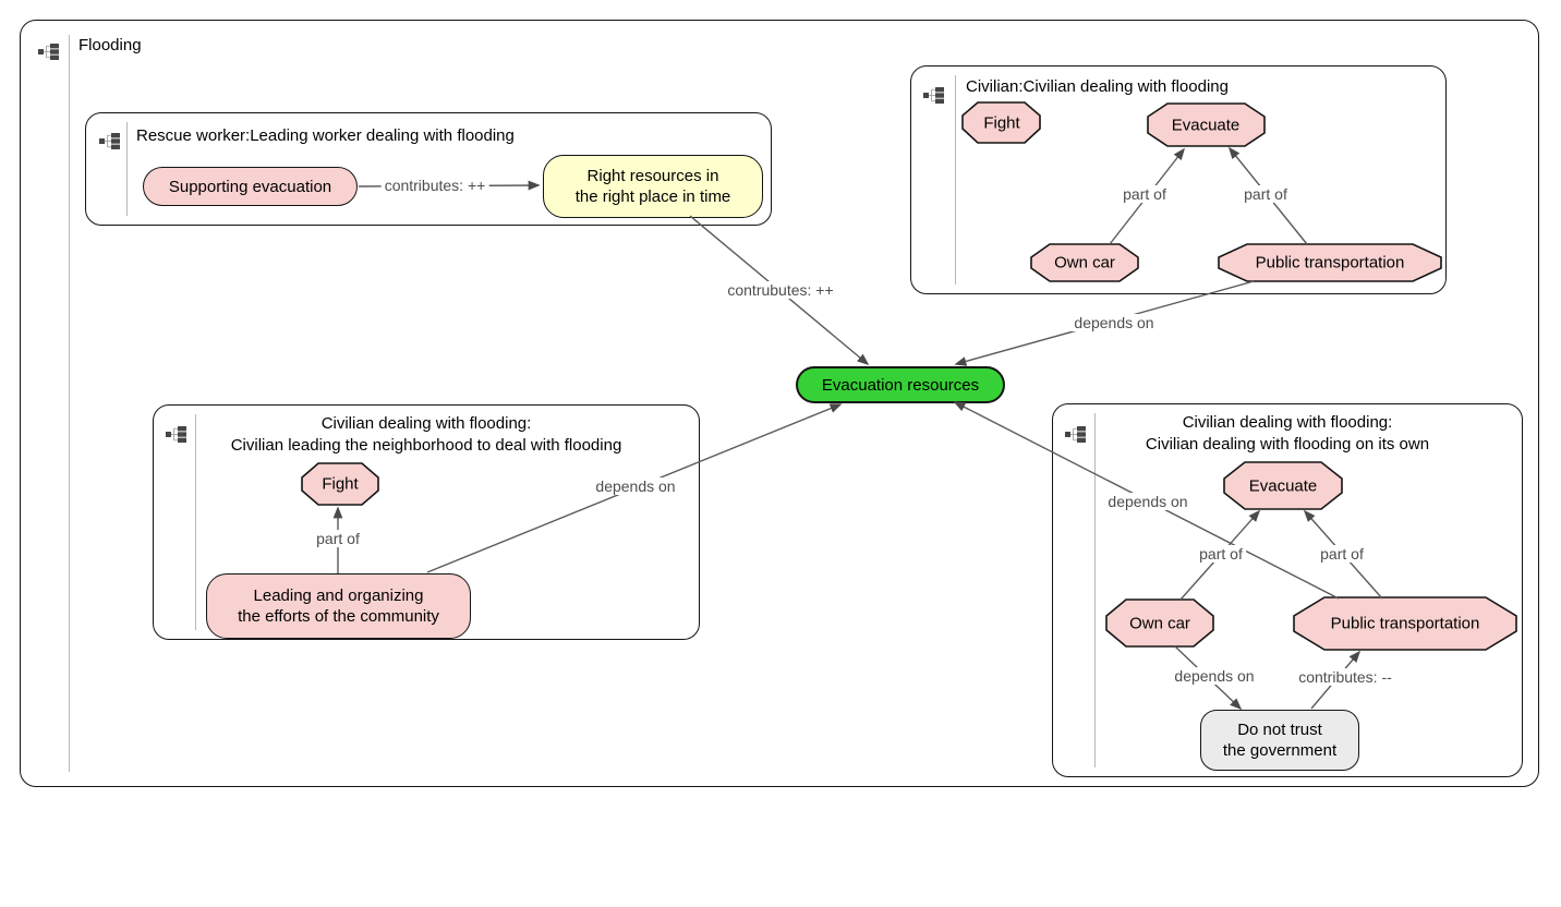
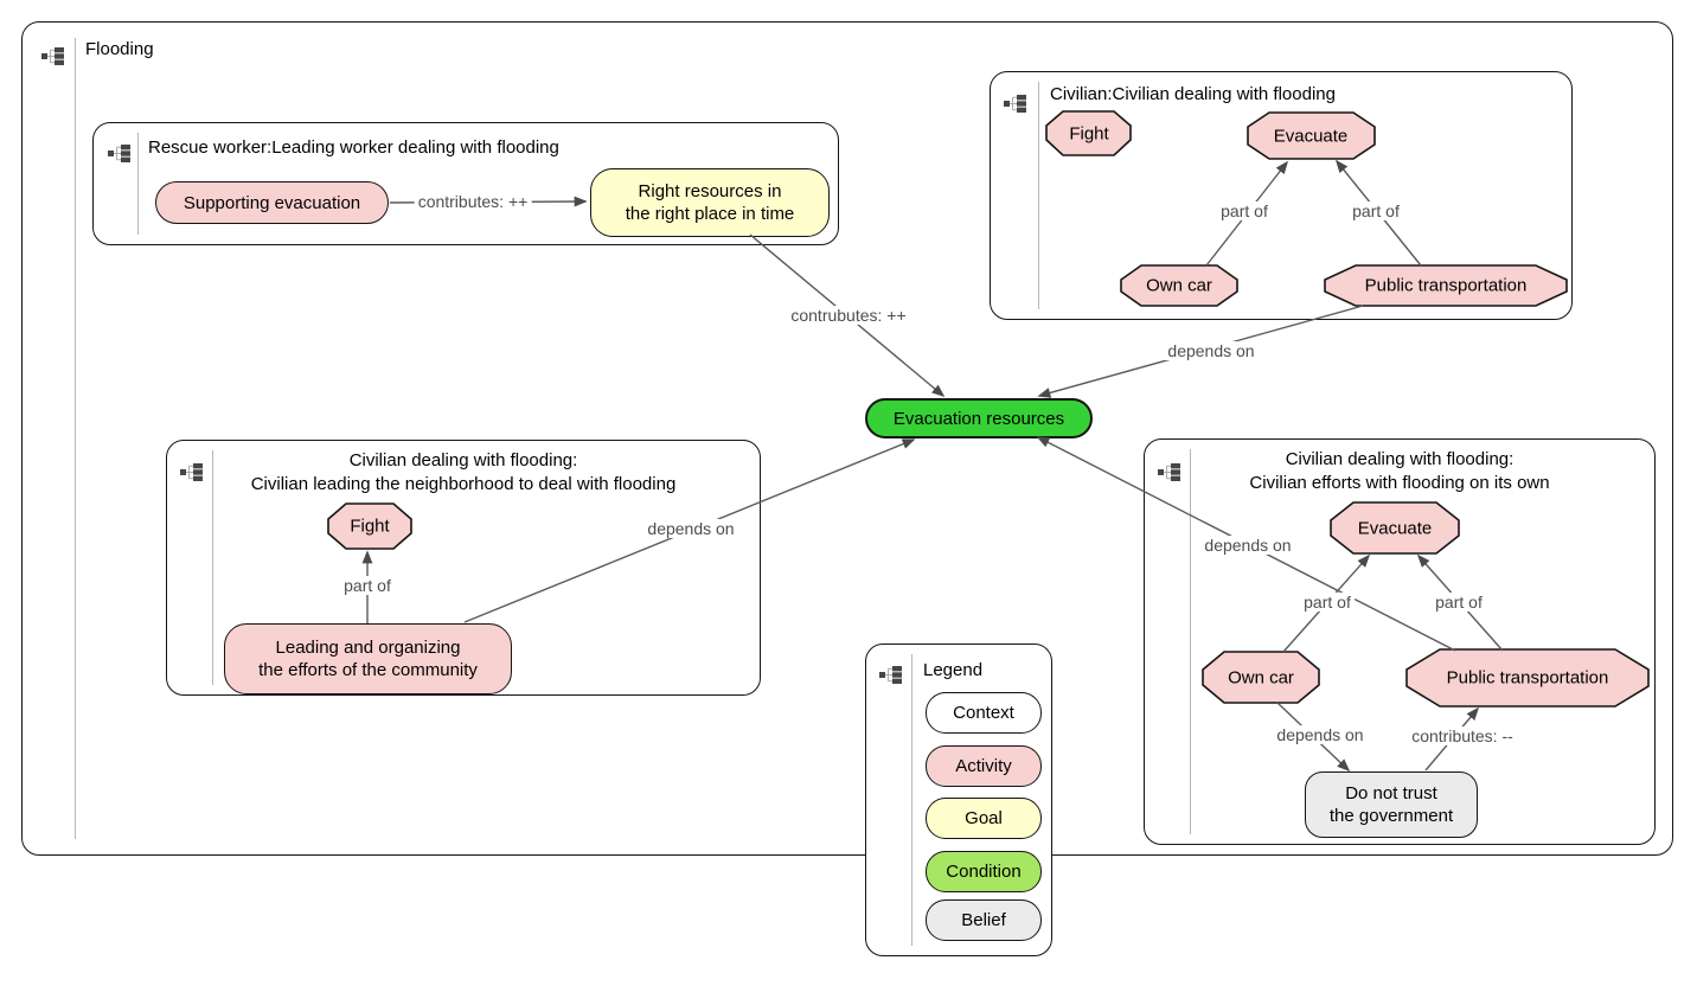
  Flooding
  Rescue worker:Leading worker dealing with flooding
  Civilian:Civilian dealing with flooding
  Civilian dealing with flooding:
  Civilian leading the neighborhood to deal with flooding
  Civilian dealing with flooding:
- Civilian dealing with flooding on its own
+ Civilian efforts with flooding on its own
+ Legend
+ Context
+ Activity
+ Goal
+ Condition
+ Belief
  Supporting evacuation
  Right resources in
  the right place in time
  Evacuation resources
  Leading and organizing
  the efforts of the community
  Do not trust
  the government
  Fight
  Evacuate
  Own car
  Public transportation
  Fight
  Evacuate
  Own car
  Public transportation
  contributes: ++
  contrubutes: ++
  depends on
  part of
  part of
  part of
  depends on
  depends on
  part of
  part of
  depends on
  contributes: --
